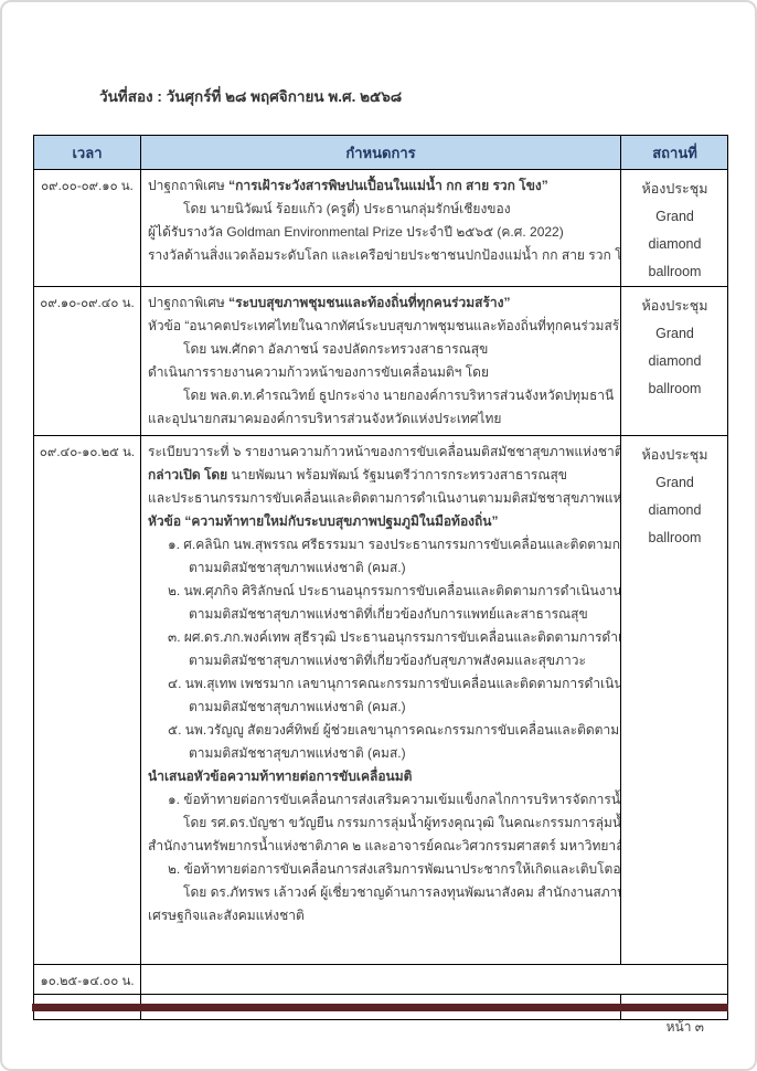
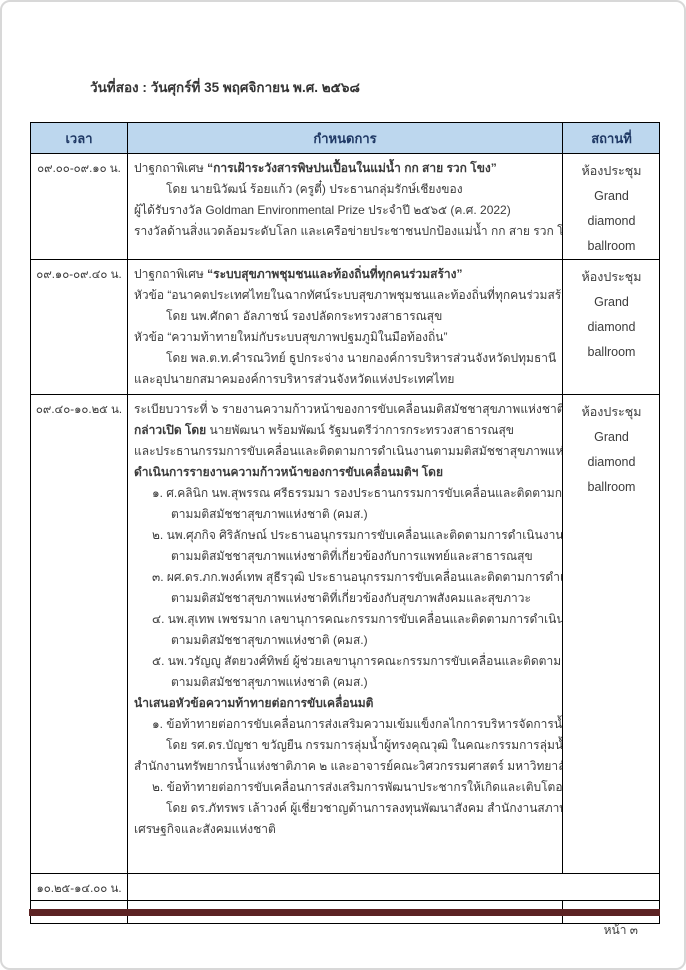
- วันที่สอง : วันศุกร์ที่ ๒๘ พฤศจิกายน พ.ศ. ๒๕๖๘
+ วันที่สอง : วันศุกร์ที่ 35 พฤศจิกายน พ.ศ. ๒๕๖๘
  เวลา
  กำหนดการ
  สถานที่
  ๐๙.๐๐-๐๙.๑๐ น.
  ปาฐกถาพิเศษ “การเฝ้าระวังสารพิษปนเปื้อนในแม่น้ำ กก สาย รวก โขง”
  โดย นายนิวัฒน์ ร้อยแก้ว (ครูตี๋) ประธานกลุ่มรักษ์เชียงของ
  ผู้ได้รับรางวัล Goldman Environmental Prize ประจำปี ๒๕๖๕ (ค.ศ. 2022)
  รางวัลด้านสิ่งแวดล้อมระดับโลก และเครือข่ายประชาชนปกป้องแม่น้ำ กก สาย รวก โ
  ห้องประชุม
  Grand
  diamond
  ballroom
  ๐๙.๑๐-๐๙.๔๐ น.
  ปาฐกถาพิเศษ “ระบบสุขภาพชุมชนและท้องถิ่นที่ทุกคนร่วมสร้าง”
  หัวข้อ “อนาคตประเทศไทยในฉากทัศน์ระบบสุขภาพชุมชนและท้องถิ่นที่ทุกคนร่วมสร้
  โดย นพ.ศักดา อัลภาชน์ รองปลัดกระทรวงสาธารณสุข
- ดำเนินการรายงานความก้าวหน้าของการขับเคลื่อนมติฯ โดย
+ หัวข้อ “ความท้าทายใหม่กับระบบสุขภาพปฐมภูมิในมือท้องถิ่น”
  โดย พล.ต.ท.คำรณวิทย์ ธูปกระจ่าง นายกองค์การบริหารส่วนจังหวัดปทุมธานี
  และอุปนายกสมาคมองค์การบริหารส่วนจังหวัดแห่งประเทศไทย
  ห้องประชุม
  Grand
  diamond
  ballroom
  ๐๙.๔๐-๑๐.๒๕ น.
  ระเบียบวาระที่ ๖ รายงานความก้าวหน้าของการขับเคลื่อนมติสมัชชาสุขภาพแห่งชาติ
  กล่าวเปิด โดย นายพัฒนา พร้อมพัฒน์ รัฐมนตรีว่าการกระทรวงสาธารณสุข
  และประธานกรรมการขับเคลื่อนและติดตามการดำเนินงานตามมติสมัชชาสุขภาพแห่
- หัวข้อ “ความท้าทายใหม่กับระบบสุขภาพปฐมภูมิในมือท้องถิ่น”
+ ดำเนินการรายงานความก้าวหน้าของการขับเคลื่อนมติฯ โดย
  ๑. ศ.คลินิก นพ.สุพรรณ ศรีธรรมมา รองประธานกรรมการขับเคลื่อนและติดตามก
  ตามมติสมัชชาสุขภาพแห่งชาติ (คมส.)
  ๒. นพ.ศุภกิจ ศิริลักษณ์ ประธานอนุกรรมการขับเคลื่อนและติดตามการดำเนินงาน
  ตามมติสมัชชาสุขภาพแห่งชาติที่เกี่ยวข้องกับการแพทย์และสาธารณสุข
  ๓. ผศ.ดร.ภก.พงค์เทพ สุธีรวุฒิ ประธานอนุกรรมการขับเคลื่อนและติดตามการดำ
  ตามมติสมัชชาสุขภาพแห่งชาติที่เกี่ยวข้องกับสุขภาพสังคมและสุขภาวะ
  ๔. นพ.สุเทพ เพชรมาก เลขานุการคณะกรรมการขับเคลื่อนและติดตามการดำเนิน
  ตามมติสมัชชาสุขภาพแห่งชาติ (คมส.)
  ๕. นพ.วรัญญู สัตยวงศ์ทิพย์ ผู้ช่วยเลขานุการคณะกรรมการขับเคลื่อนและติดตาม
  ตามมติสมัชชาสุขภาพแห่งชาติ (คมส.)
  นำเสนอหัวข้อความท้าทายต่อการขับเคลื่อนมติ
  ๑. ข้อท้าทายต่อการขับเคลื่อนการส่งเสริมความเข้มแข็งกลไกการบริหารจัดการน้ำ
  โดย รศ.ดร.บัญชา ขวัญยืน กรรมการลุ่มน้ำผู้ทรงคุณวุฒิ ในคณะกรรมการลุ่ม
  สำนักงานทรัพยากรน้ำแห่งชาติภาค ๒ และอาจารย์คณะวิศวกรรมศาสตร์ มหาวิทยาลั
  ๒. ข้อท้าทายต่อการขับเคลื่อนการส่งเสริมการพัฒนาประชากรให้เกิดและเติบโตอ
  โดย ดร.ภัทรพร เล้าวงค์ ผู้เชี่ยวชาญด้านการลงทุนพัฒนาสังคม สำนักงานสภา
  เศรษฐกิจและสังคมแห่งชาติ
  ห้องประชุม
  Grand
  diamond
  ballroom
  ๑๐.๒๕-๑๔.๐๐ น.
  หน้า ๓
